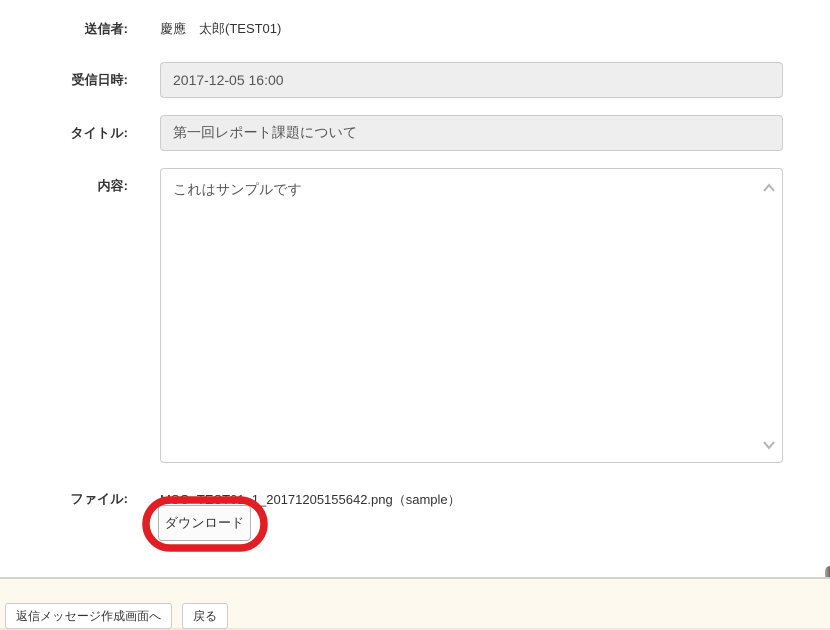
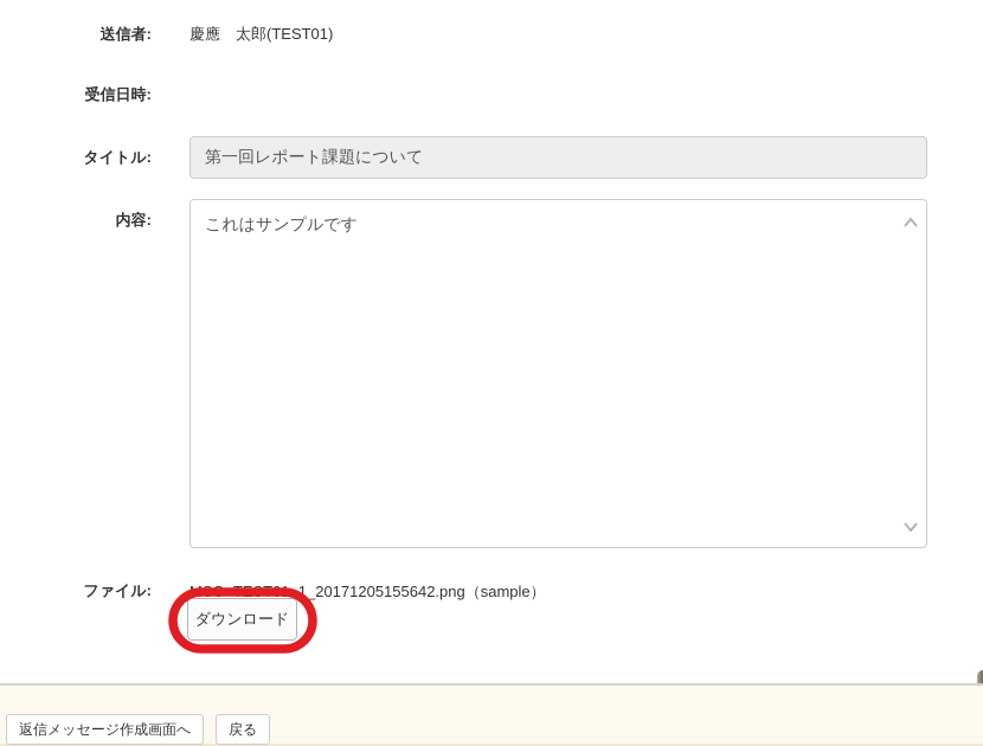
  送信者:
  慶應 太郎(TEST01)
  受信日時:
- 2017-12-05 16:00
  タイトル:
  第一回レポート課題について
  内容:
  これはサンプルです
  ファイル:
  1_20171205155642.png（sample）
  ダウンロード
  返信メッセージ作成画面へ
  戻る
